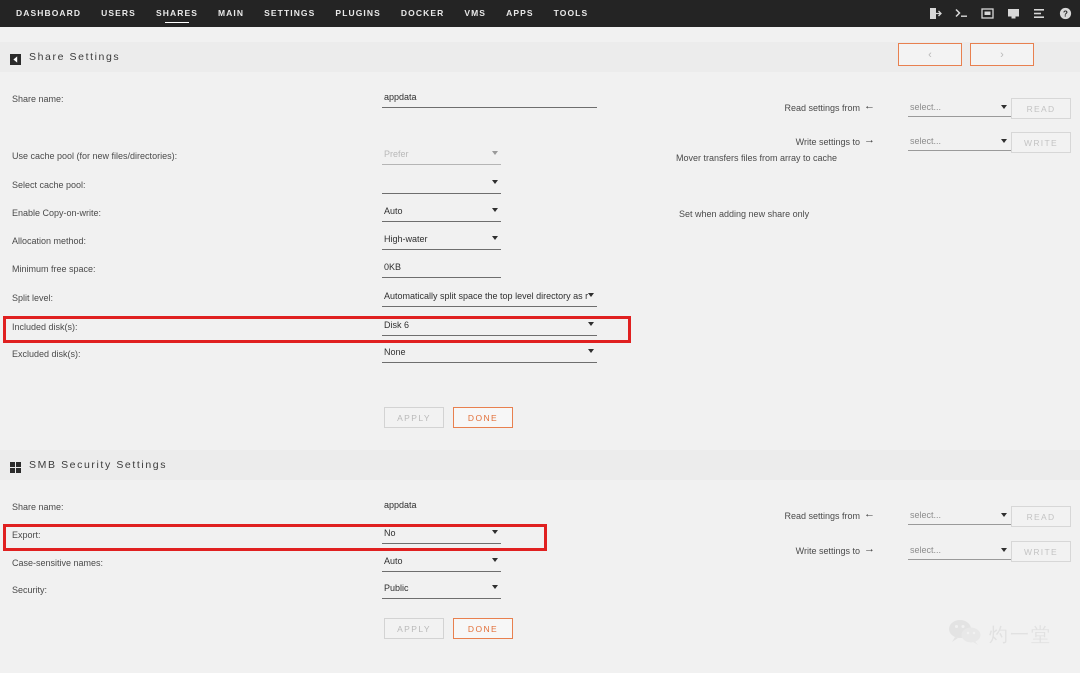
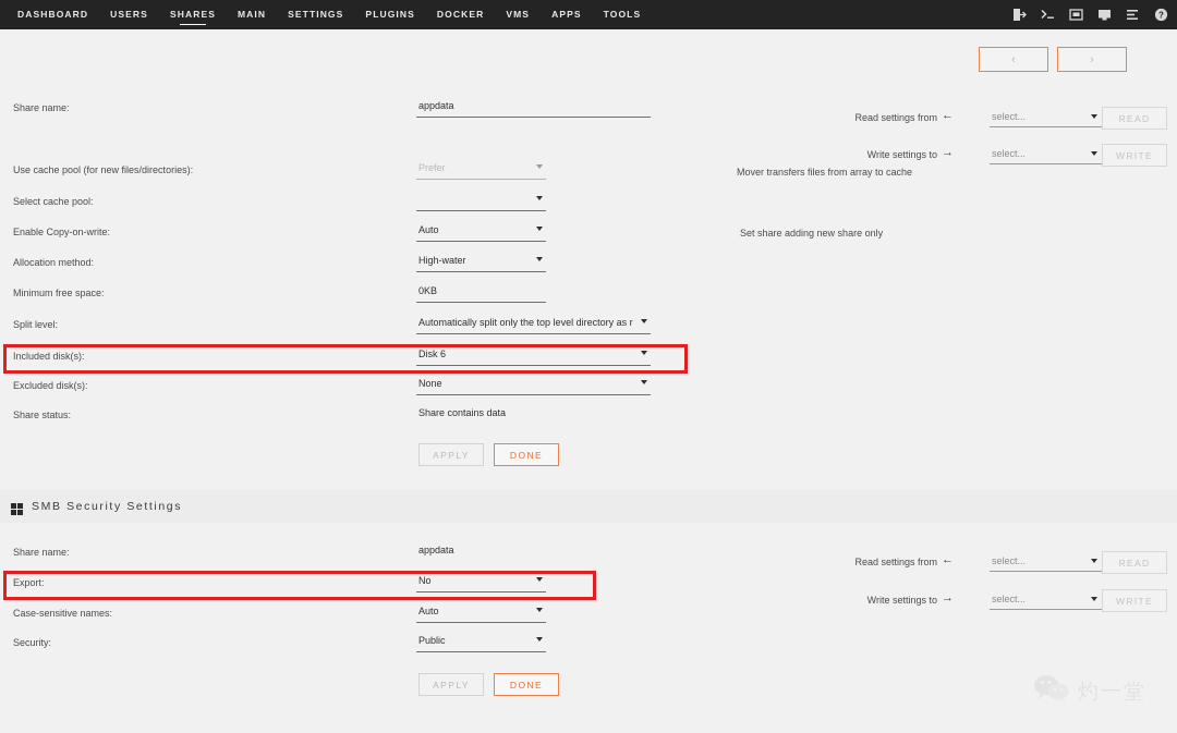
  DASHBOARD
  USERS
  SHARES
  MAIN
  SETTINGS
  PLUGINS
  DOCKER
  VMS
  APPS
  TOOLS
  ?
- Share Settings
  ‹
  ›
  Share name:
  appdata
  Use cache pool (for new files/directories):
  Prefer
  Select cache pool:
  Enable Copy-on-write:
  Auto
  Allocation method:
  High-water
  Minimum free space:
  0KB
  Split level:
- Automatically split space the top level directory as r
+ Automatically split only the top level directory as r
  Included disk(s):
  Disk 6
  Excluded disk(s):
  None
+ Share status:
+ Share contains data
  APPLY
  DONE
  Read settings from
  ←
  select...
  READ
  Write settings to
  →
  select...
  WRITE
  Mover transfers files from array to cache
- Set when adding new share only
+ Set share adding new share only
  SMB Security Settings
  Share name:
  appdata
  Export:
  No
  Case-sensitive names:
  Auto
  Security:
  Public
  APPLY
  DONE
  Read settings from
  ←
  select...
  READ
  Write settings to
  →
  select...
  WRITE
